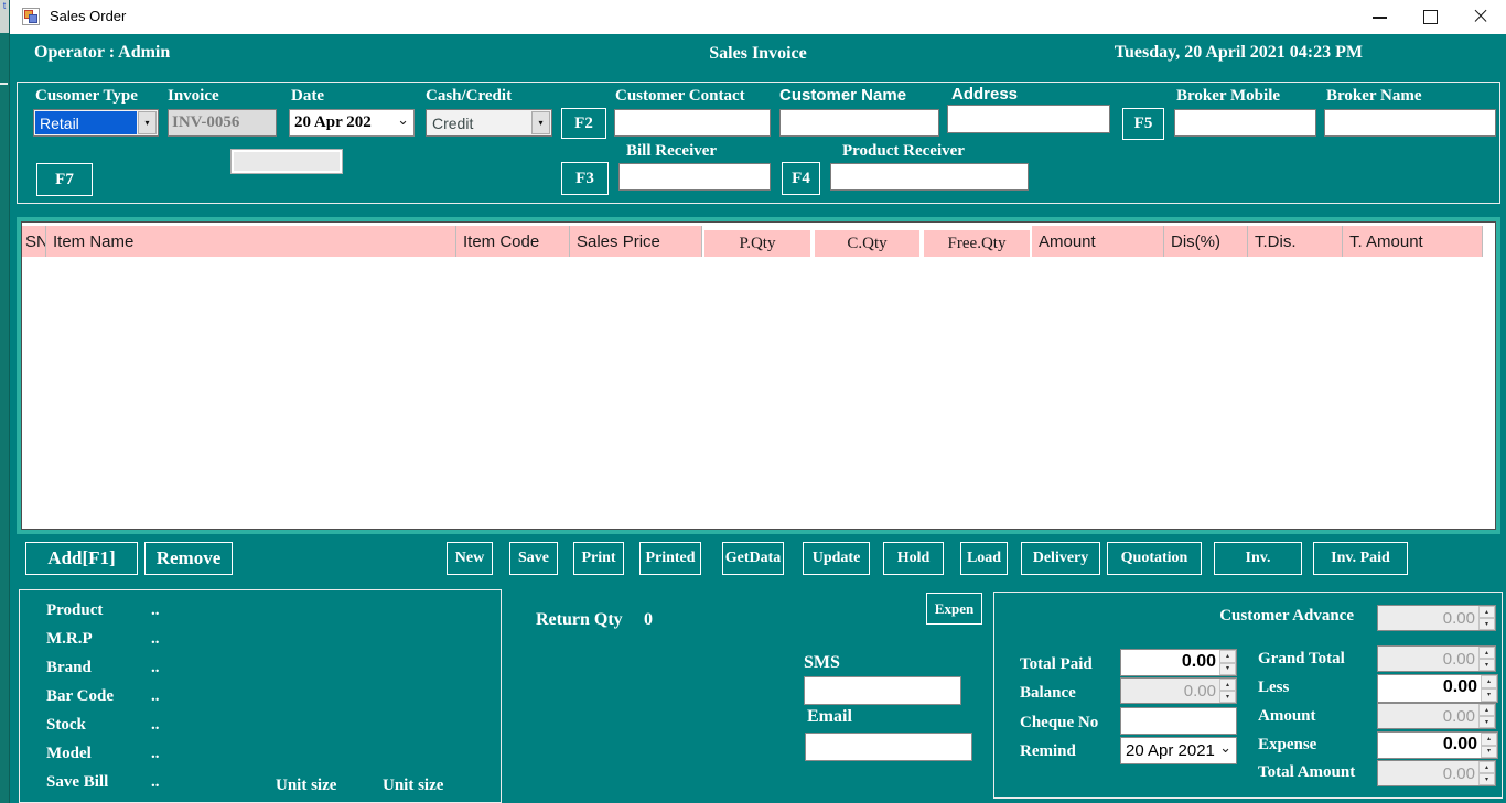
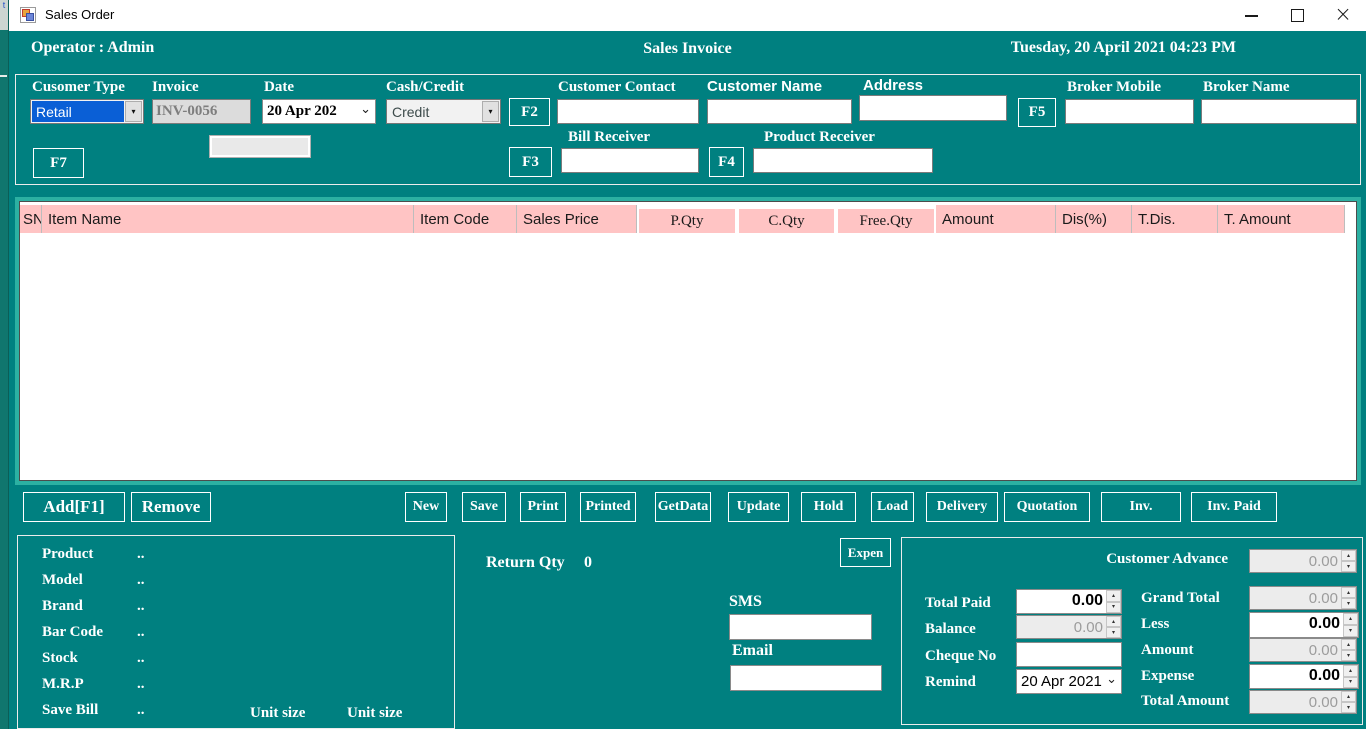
  t
  Sales Order
  ×
  Operator : Admin
  Sales Invoice
  Tuesday, 20 April 2021 04:23 PM
  Cusomer Type
  Invoice
  Date
  Cash/Credit
  Customer Contact
  Customer Name
  Address
  Broker Mobile
  Broker Name
  Retail
  ▾
  INV-0056
  20 Apr 202
  ⌄
  Credit
  ▾
  F2
  F5
  F7
  Bill Receiver
  F3
  Product Receiver
  F4
  SN
  Item Name
  Item Code
  Sales Price
  P.Qty
  C.Qty
  Free.Qty
  Amount
  Dis(%)
  T.Dis.
  T. Amount
  Add[F1]
  Remove
  New
  Save
  Print
  Printed
  GetData
  Update
  Hold
  Load
  Delivery
  Quotation
  Inv.
  Inv. Paid
  Product
  ..
- M.R.P
+ Model
  ..
  Brand
  ..
  Bar Code
  ..
  Stock
  ..
- Model
+ M.R.P
  ..
  Save Bill
  ..
  Unit size
  Unit size
  Return Qty
  0
  Expen
  SMS
  Email
  Customer Advance
  0.00
  Total Paid
  0.00
  Grand Total
  0.00
  Balance
  0.00
  Less
  0.00
  Cheque No
  Amount
  0.00
  Remind
  20 Apr 2021
  ⌄
  Expense
  0.00
  Total Amount
  0.00
